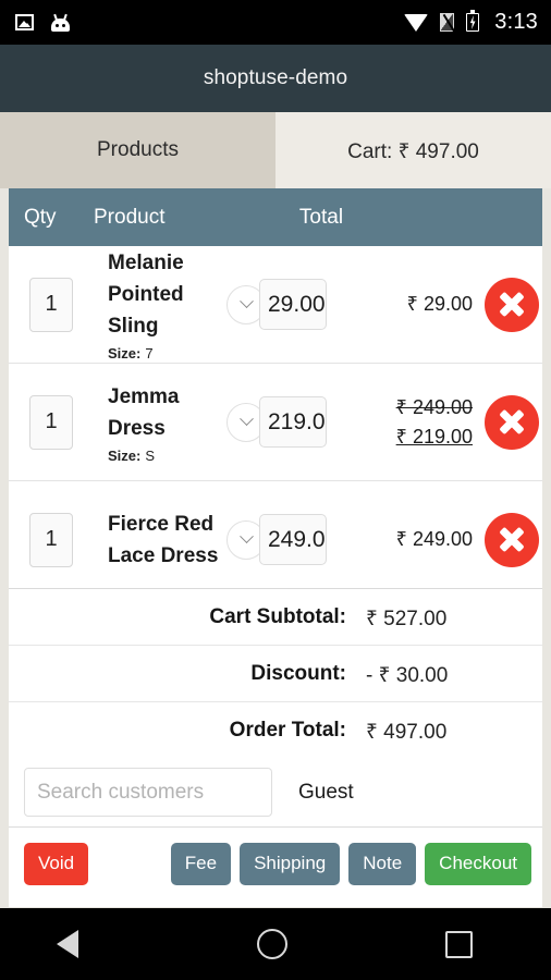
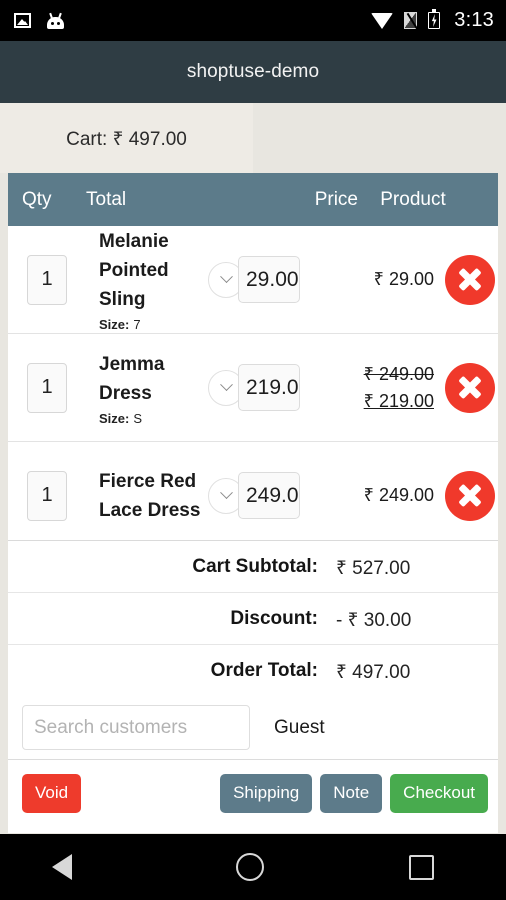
  3:13
  shoptuse-demo
- Products
  Cart: ₹ 497.00
  Qty
- Product
+ Total
+ Price
- Total
+ Product
  1
  Melanie Pointed Sling
  Size: 7
  29.00
  ₹ 29.00
  1
  Jemma Dress
  Size: S
  219.0
  ₹ 249.00
  ₹ 219.00
  1
  Fierce Red Lace Dress
  249.0
  ₹ 249.00
  Cart Subtotal:
  ₹ 527.00
  Discount:
  - ₹ 30.00
  Order Total:
  ₹ 497.00
  Search customers
  Guest
  Void
- Fee
  Shipping
  Note
  Checkout
